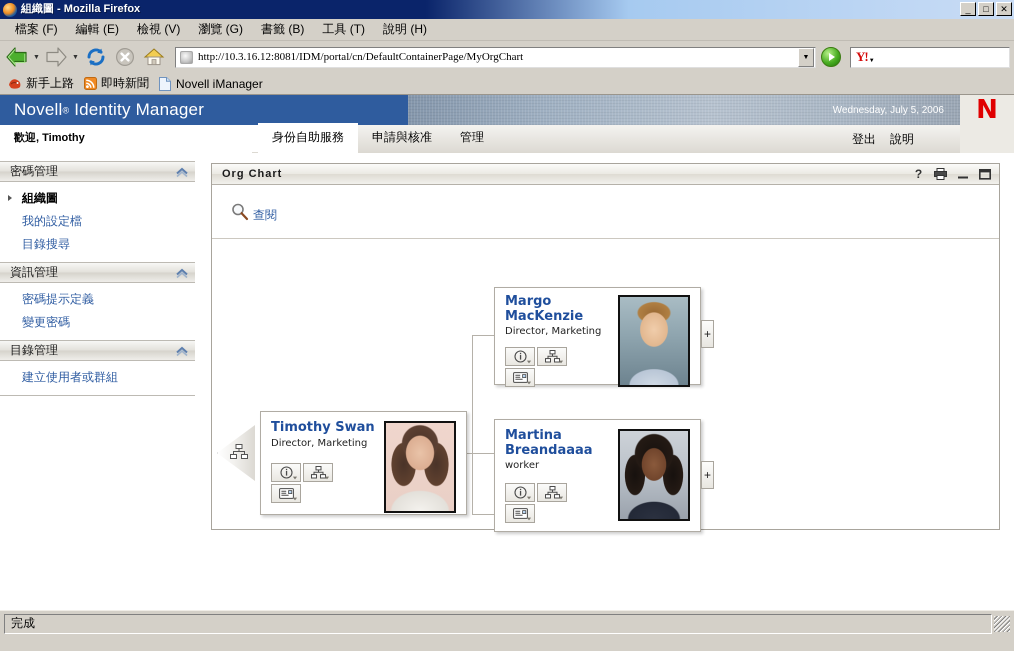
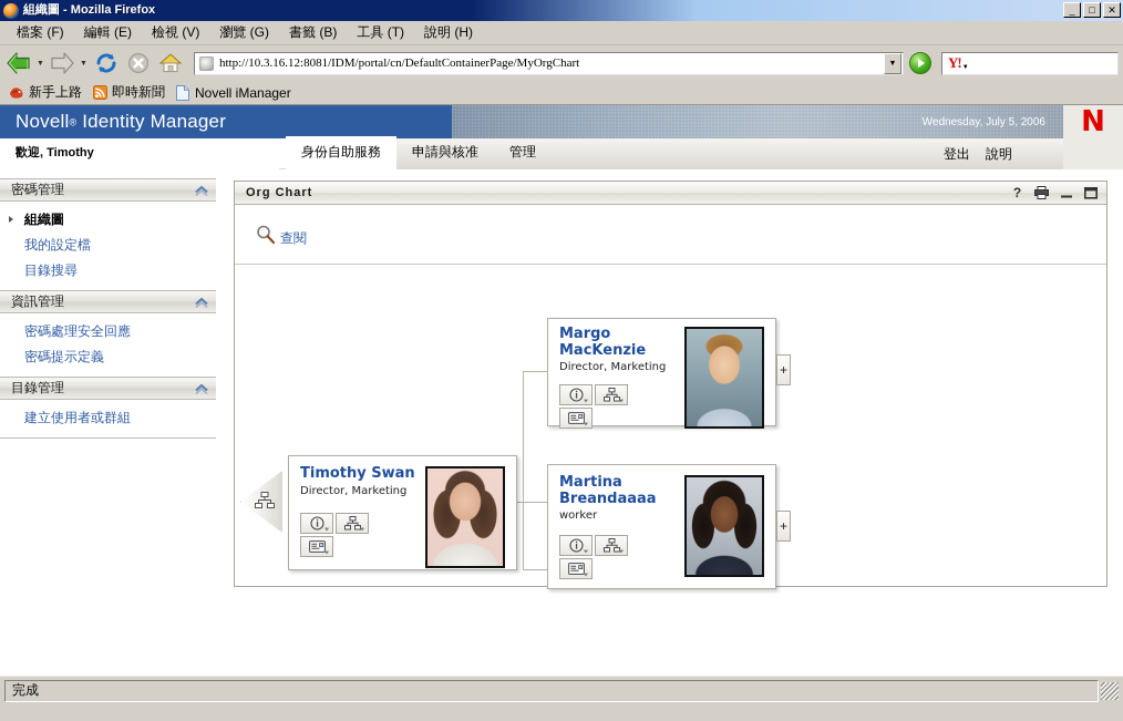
  組織圖 - Mozilla Firefox
  _
  □
  ✕
  檔案 (F)
  編輯 (E)
  檢視 (V)
  瀏覽 (G)
  書籤 (B)
  工具 (T)
  說明 (H)
  http://10.3.16.12:8081/IDM/portal/cn/DefaultContainerPage/MyOrgChart
  Y!
  新手上路
  即時新聞
  Novell iManager
  Novell® Identity Manager
  Wednesday, July 5, 2006
  N
  歡迎, Timothy
  身份自助服務
  申請與核准
  管理
  登出
  說明
  密碼管理
  組織圖
  我的設定檔
  目錄搜尋
  資訊管理
+ 密碼處理安全回應
  密碼提示定義
- 變更密碼
  目錄管理
  建立使用者或群組
  Org Chart
  ?
  查閱
  Timothy Swan
  Director, Marketing
  Margo MacKenzie
  Director, Marketing
  +
  Martina
  Breandaaaa
  worker
  +
  完成
